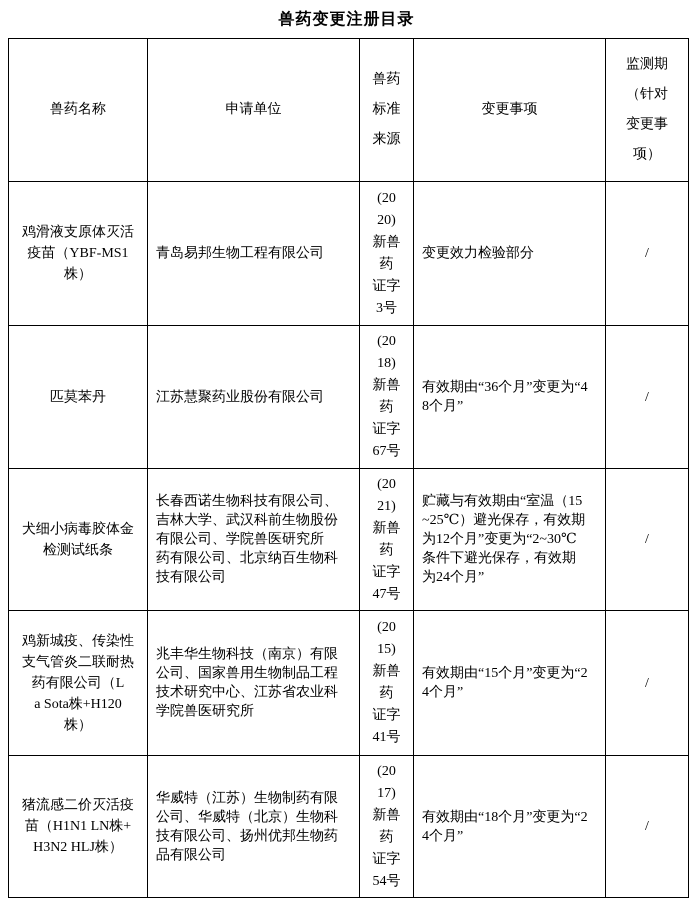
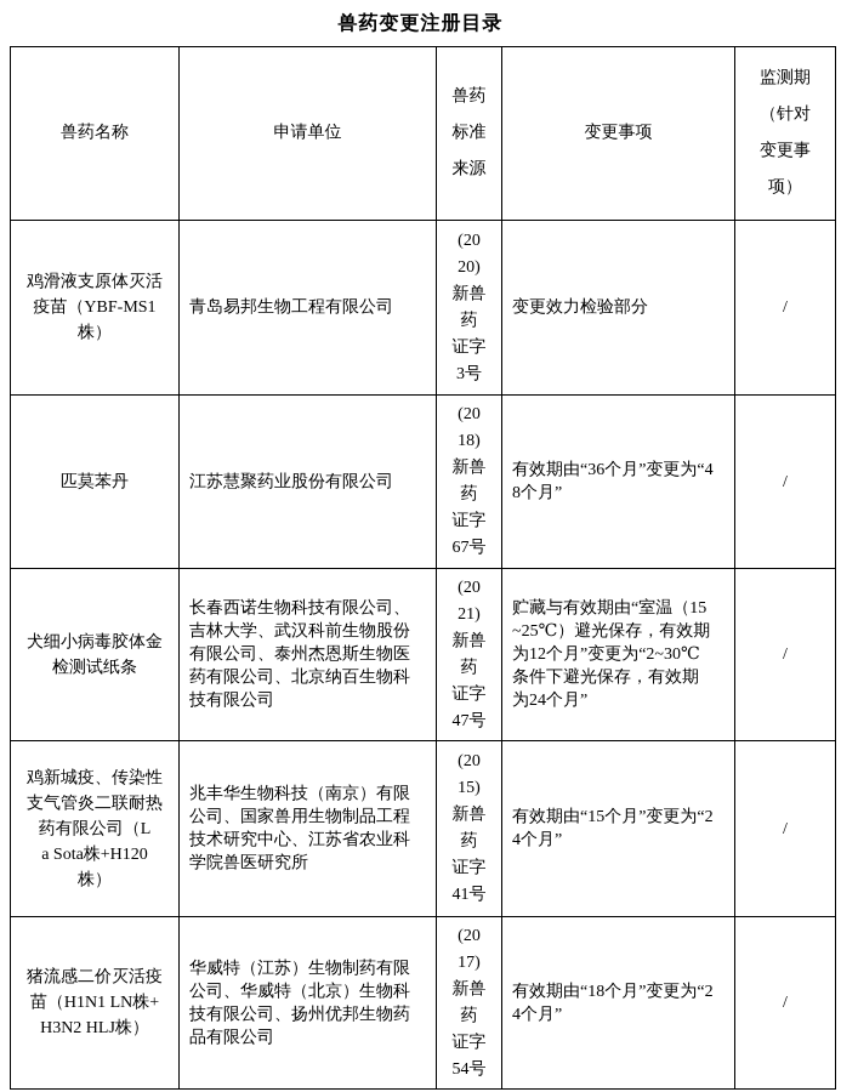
  兽药变更注册目录
  兽药名称	申请单位	兽药 标准 来源	变更事项	监测期 （针对 变更事 项）
  鸡滑液支原体灭活 疫苗（YBF-MS1 株）	青岛易邦生物工程有限公司	(20 20) 新兽 药 证字 3号	变更效力检验部分	/
  匹莫苯丹	江苏慧聚药业股份有限公司	(20 18) 新兽 药 证字 67号	有效期由“36个月”变更为“4 8个月”	/
- 犬细小病毒胶体金 检测试纸条	长春西诺生物科技有限公司、 吉林大学、武汉科前生物股份 有限公司、学院兽医研究所 药有限公司、北京纳百生物科 技有限公司	(20 21) 新兽 药 证字 47号	贮藏与有效期由“室温（15 ~25℃）避光保存，有效期 为12个月”变更为“2~30℃ 条件下避光保存，有效期 为24个月”	/
+ 犬细小病毒胶体金 检测试纸条	长春西诺生物科技有限公司、 吉林大学、武汉科前生物股份 有限公司、泰州杰恩斯生物医 药有限公司、北京纳百生物科 技有限公司	(20 21) 新兽 药 证字 47号	贮藏与有效期由“室温（15 ~25℃）避光保存，有效期 为12个月”变更为“2~30℃ 条件下避光保存，有效期 为24个月”	/
  鸡新城疫、传染性 支气管炎二联耐热 药有限公司（L a Sota株+H120 株）	兆丰华生物科技（南京）有限 公司、国家兽用生物制品工程 技术研究中心、江苏省农业科 学院兽医研究所	(20 15) 新兽 药 证字 41号	有效期由“15个月”变更为“2 4个月”	/
  猪流感二价灭活疫 苗（H1N1 LN株+ H3N2 HLJ株）	华威特（江苏）生物制药有限 公司、华威特（北京）生物科 技有限公司、扬州优邦生物药 品有限公司	(20 17) 新兽 药 证字 54号	有效期由“18个月”变更为“2 4个月”	/
